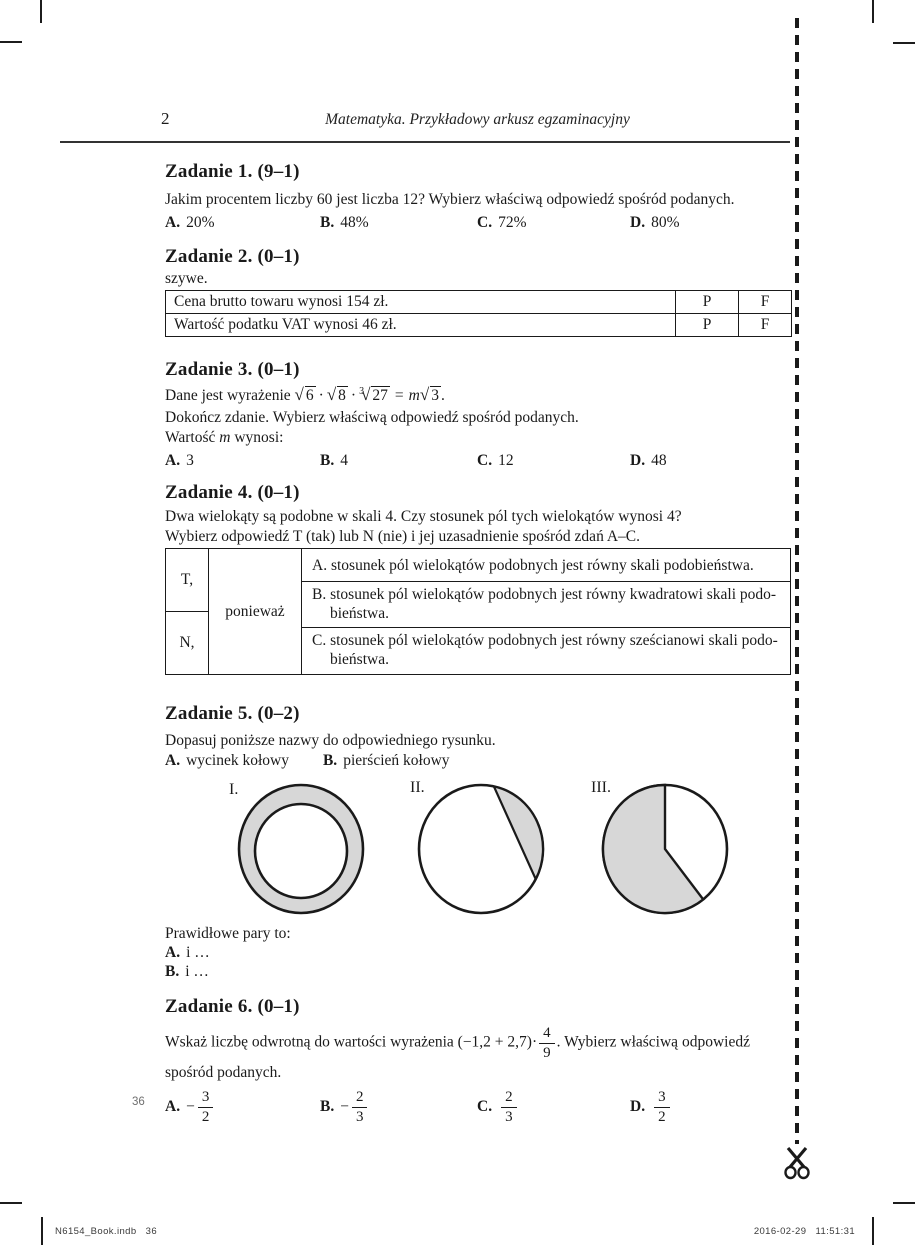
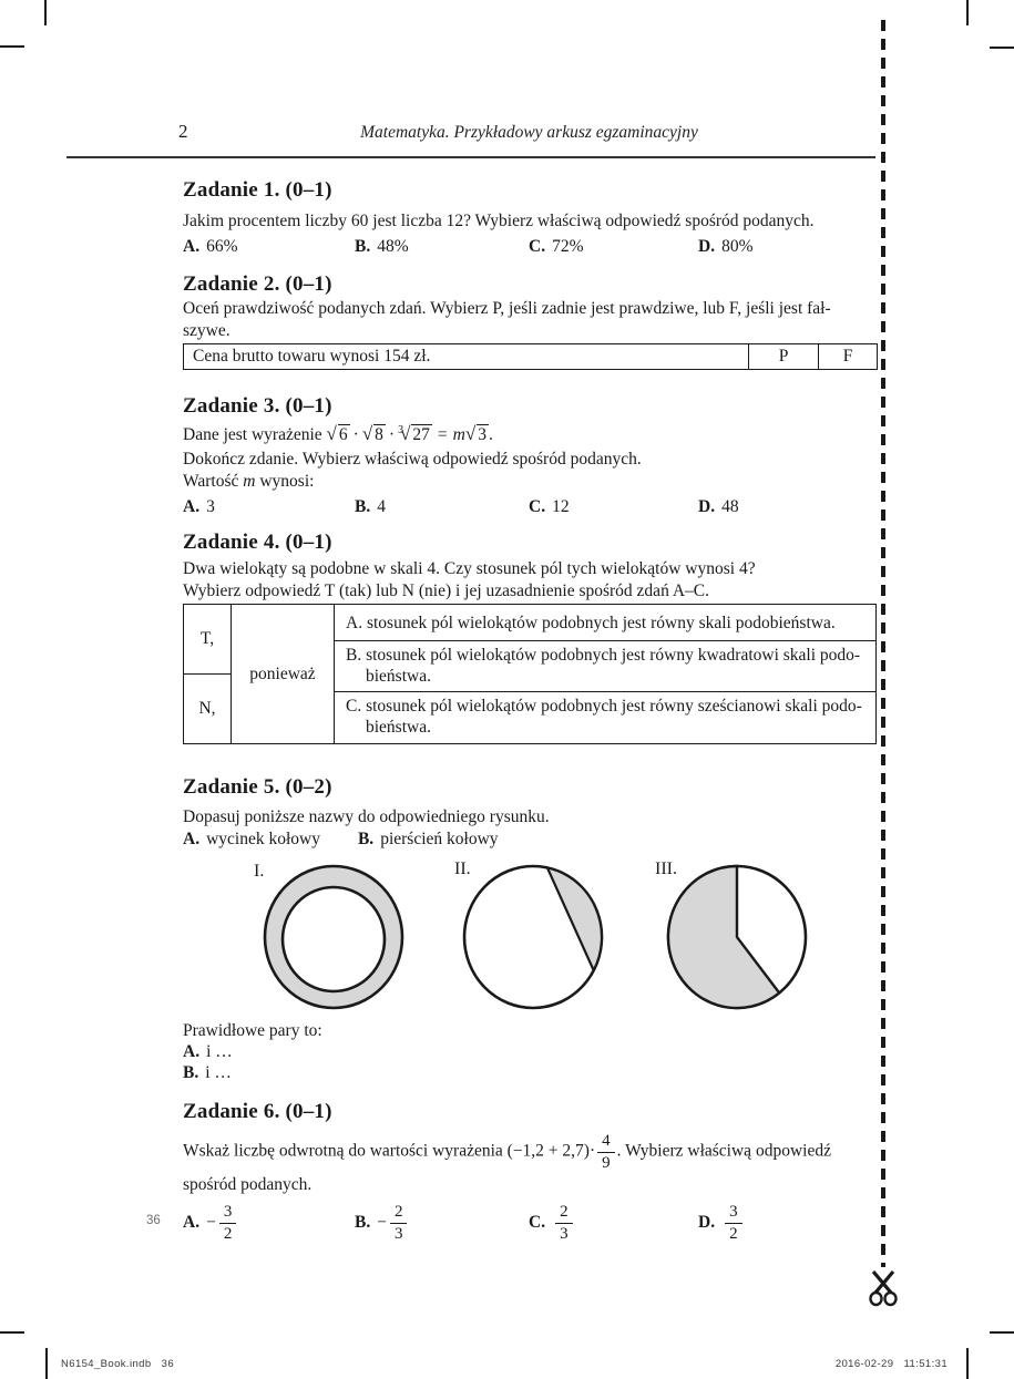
  2
  Matematyka. Przykładowy arkusz egzaminacyjny
- Zadanie 1. (9–1)
+ Zadanie 1. (0–1)
  Jakim procentem liczby 60 jest liczba 12? Wybierz właściwą odpowiedź spośród podanych.
- A. 20%
+ A. 66%
  B. 48%
  C. 72%
  D. 80%
  Zadanie 2. (0–1)
+ Oceń prawdziwość podanych zdań. Wybierz P, jeśli zadnie jest prawdziwe, lub F, jeśli jest fał-
  szywe.
  Cena brutto towaru wynosi 154 zł.	P	F
- Wartość podatku VAT wynosi 46 zł.	P	F
  Zadanie 3. (0–1)
  Dane jest wyrażenie √6 · √8 · 3√27 = m√3.
  Dokończ zdanie. Wybierz właściwą odpowiedź spośród podanych.
  Wartość m wynosi:
  A. 3
  B. 4
  C. 12
  D. 48
  Zadanie 4. (0–1)
  Dwa wielokąty są podobne w skali 4. Czy stosunek pól tych wielokątów wynosi 4?
  Wybierz odpowiedź T (tak) lub N (nie) i jej uzasadnienie spośród zdań A–C.
  T,
  N,
  ponieważ
  A. stosunek pól wielokątów podobnych jest równy skali podobieństwa.
  B. stosunek pól wielokątów podobnych jest równy kwadratowi skali podo-
  bieństwa.
  C. stosunek pól wielokątów podobnych jest równy sześcianowi skali podo-
  bieństwa.
  Zadanie 5. (0–2)
  Dopasuj poniższe nazwy do odpowiedniego rysunku.
  A. wycinek kołowy B. pierścień kołowy
  I.
  II.
  III.
  Prawidłowe pary to:
  A. i …
  B. i …
  Zadanie 6. (0–1)
  Wskaż liczbę odwrotną do wartości wyrażenia (−1,2 + 2,7)·
  4
  9
  . Wybierz właściwą odpowiedź
  spośród podanych.
  A. −
  3
  2
  B. −
  2
  3
  C.
  2
  3
  D.
  3
  2
  36
  N6154_Book.indb 36
  2016-02-29 11:51:31
